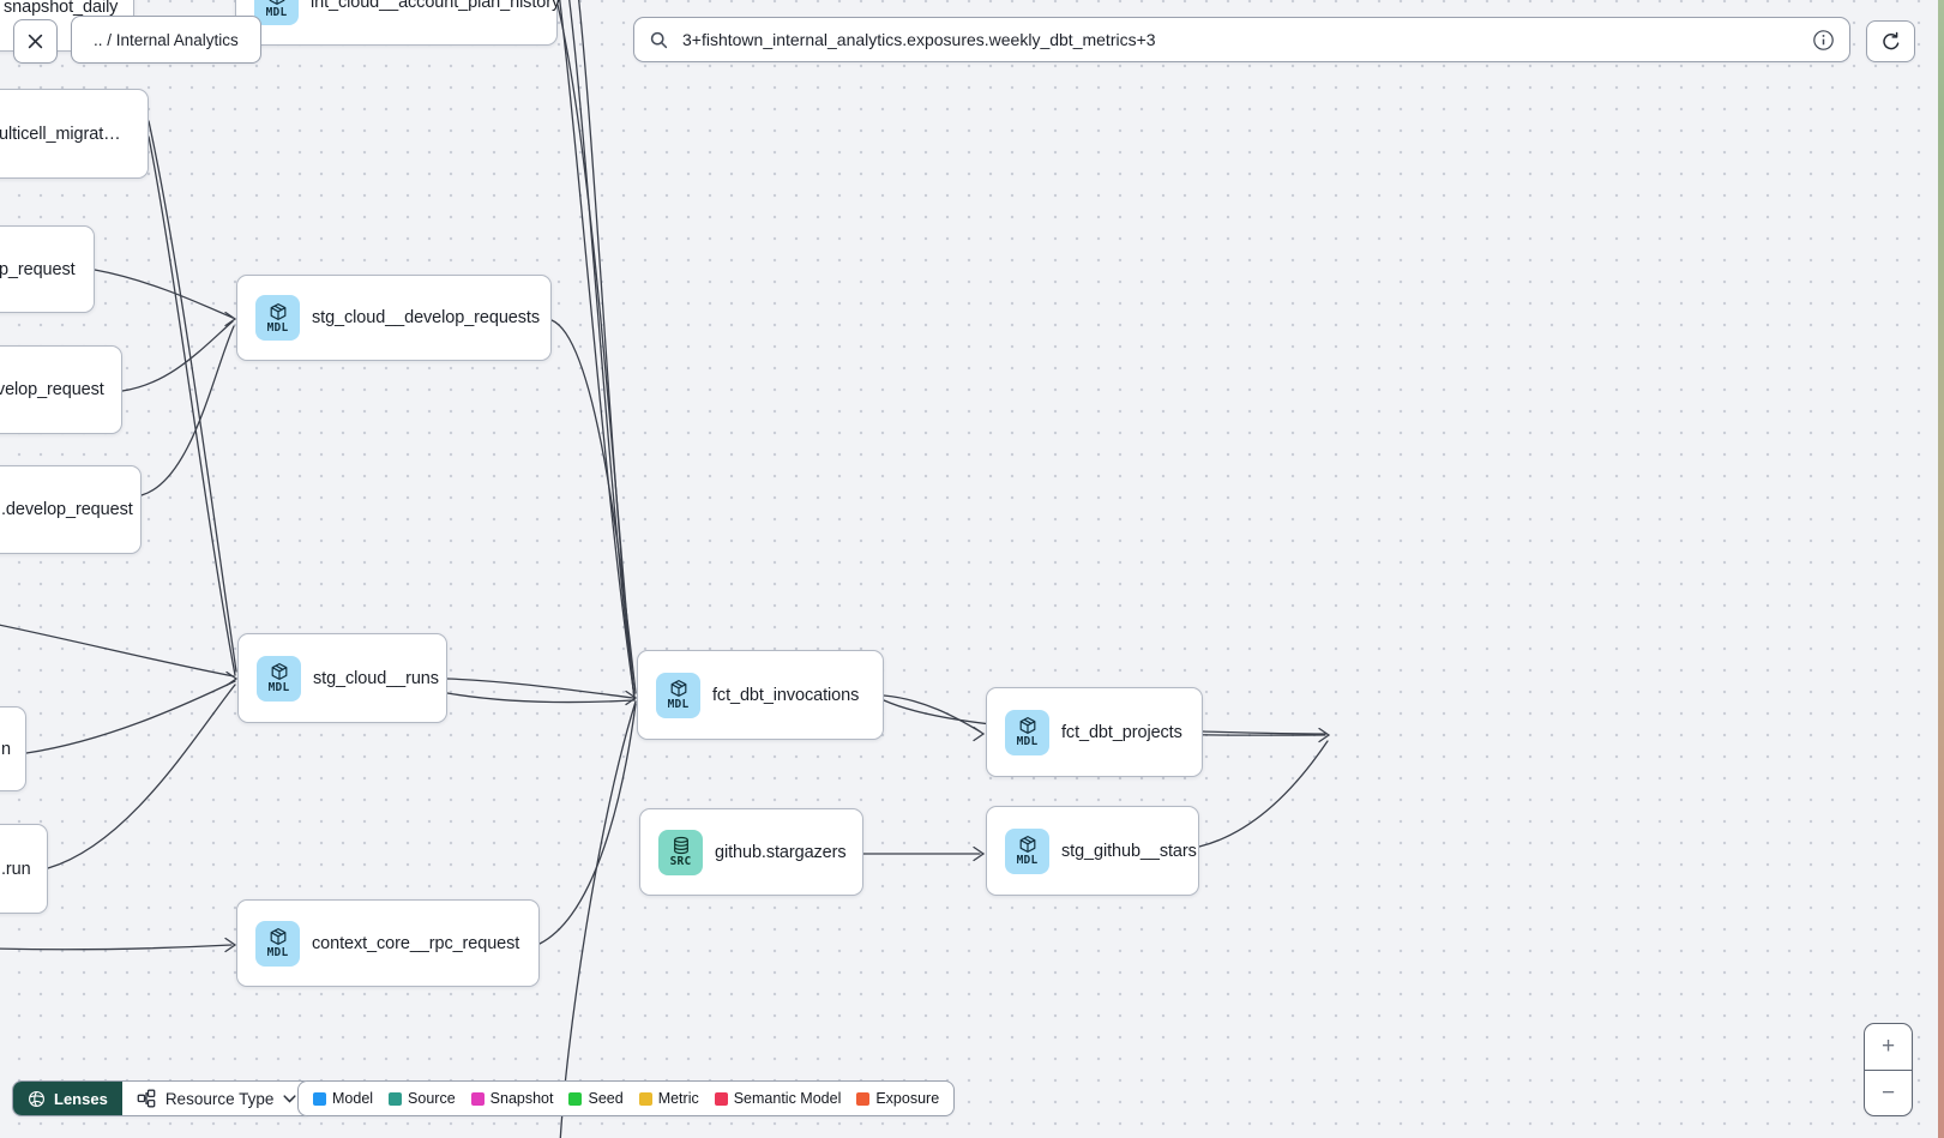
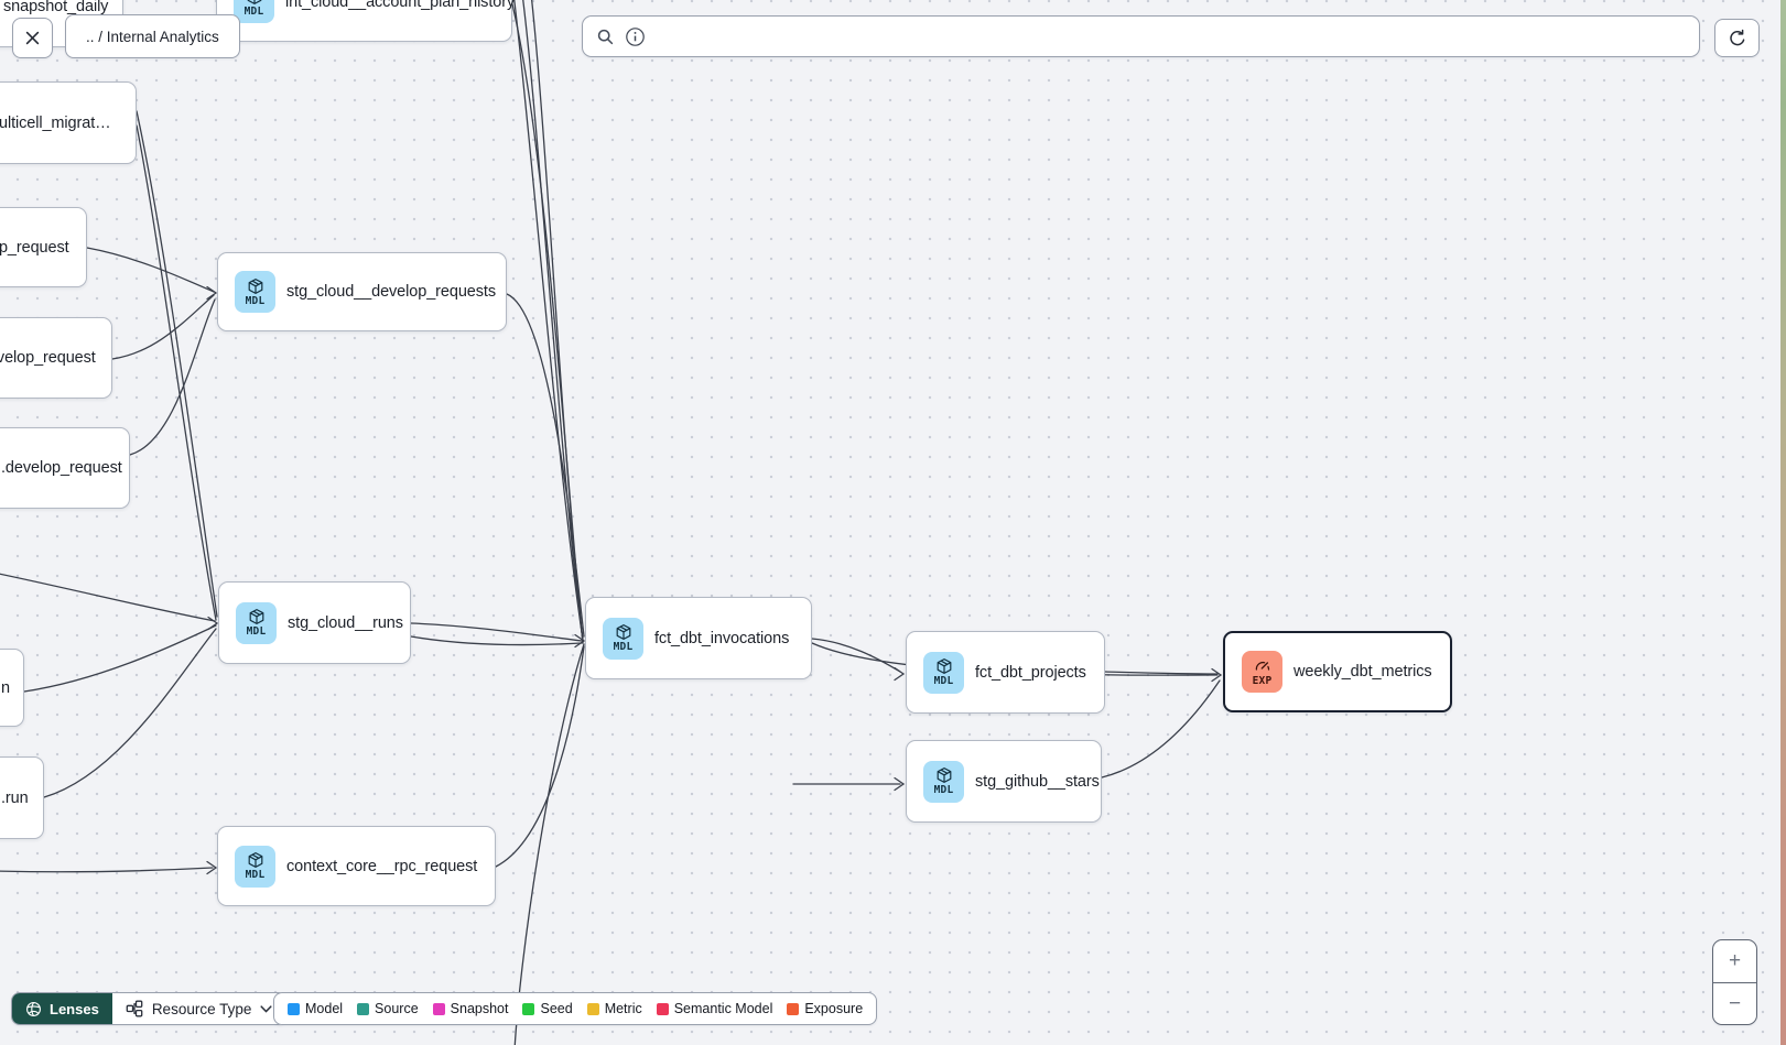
  snapshot_daily
  MDL
  int_cloud__account_plan_history
  ulticell_migrat…
  p_request
  velop_request
  .develop_request
  MDL
  stg_cloud__develop_requests
  MDL
  stg_cloud__runs
  n
  .run
  MDL
  fct_dbt_invocations
- SRC
- github.stargazers
  MDL
  fct_dbt_projects
  MDL
  stg_github__stars
  MDL
  context_core__rpc_request
+ EXP
+ weekly_dbt_metrics
  .. / Internal Analytics
- 3+fishtown_internal_analytics.exposures.weekly_dbt_metrics+3
  Lenses
  Resource Type
  Model
  Source
  Snapshot
  Seed
  Metric
  Semantic Model
  Exposure
  +
  −
